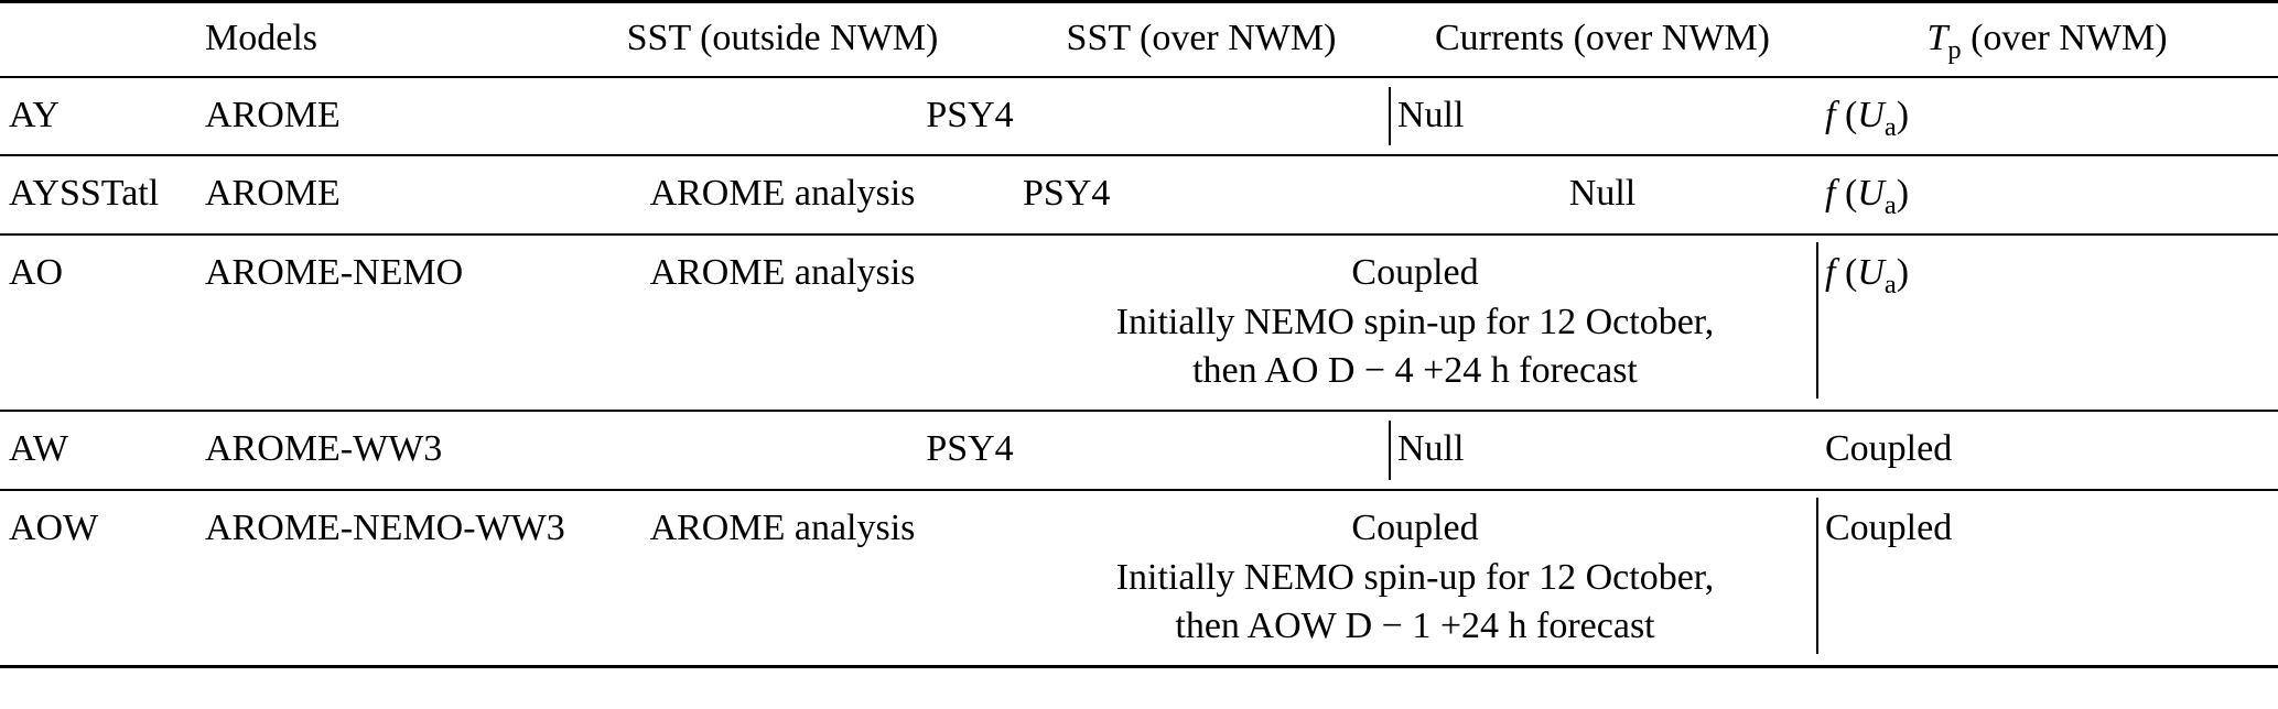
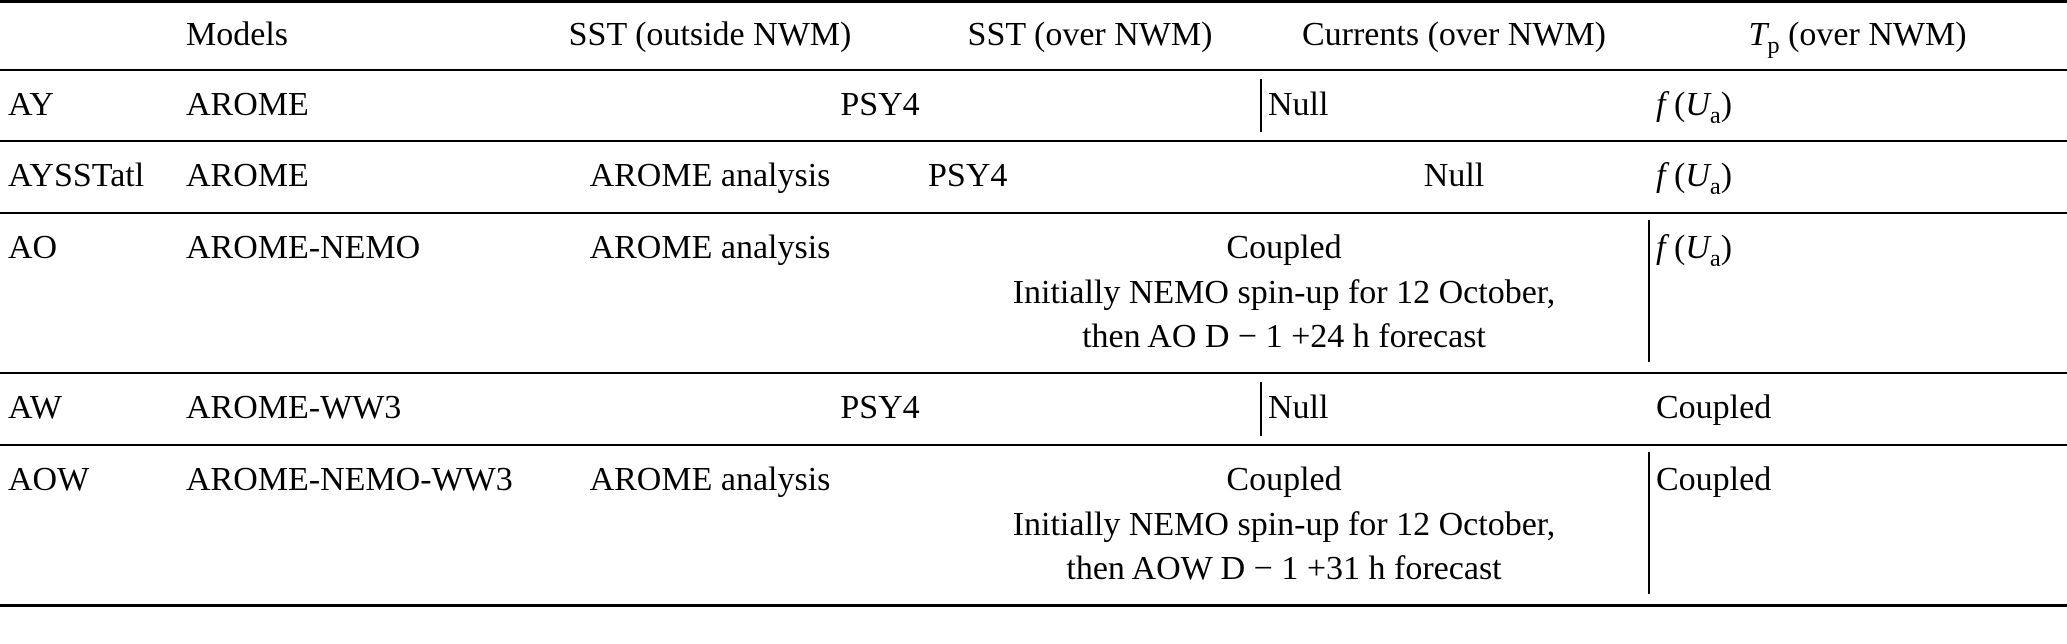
  	Models	SST (outside NWM)	SST (over NWM)	Currents (over NWM)	Tp (over NWM)
  AY	AROME	PSY4	Null	f (Ua)
  AYSSTatl	AROME	AROME analysis	PSY4	Null	f (Ua)
- AO	AROME-NEMO	AROME analysis	Coupled Initially NEMO spin-up for 12 October, then AO D − 4 +24 h forecast	f (Ua)
+ AO	AROME-NEMO	AROME analysis	Coupled Initially NEMO spin-up for 12 October, then AO D − 1 +24 h forecast	f (Ua)
  AW	AROME-WW3	PSY4	Null	Coupled
- AOW	AROME-NEMO-WW3	AROME analysis	Coupled Initially NEMO spin-up for 12 October, then AOW D − 1 +24 h forecast	Coupled
+ AOW	AROME-NEMO-WW3	AROME analysis	Coupled Initially NEMO spin-up for 12 October, then AOW D − 1 +31 h forecast	Coupled
